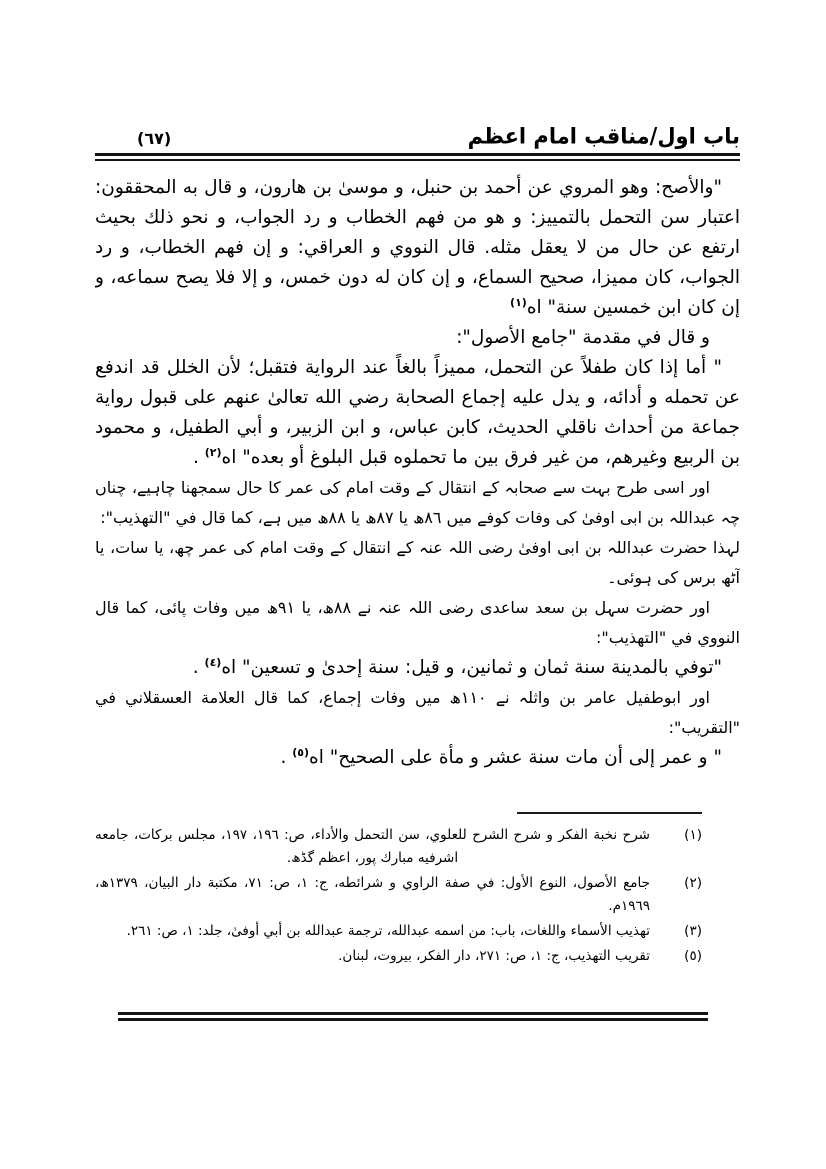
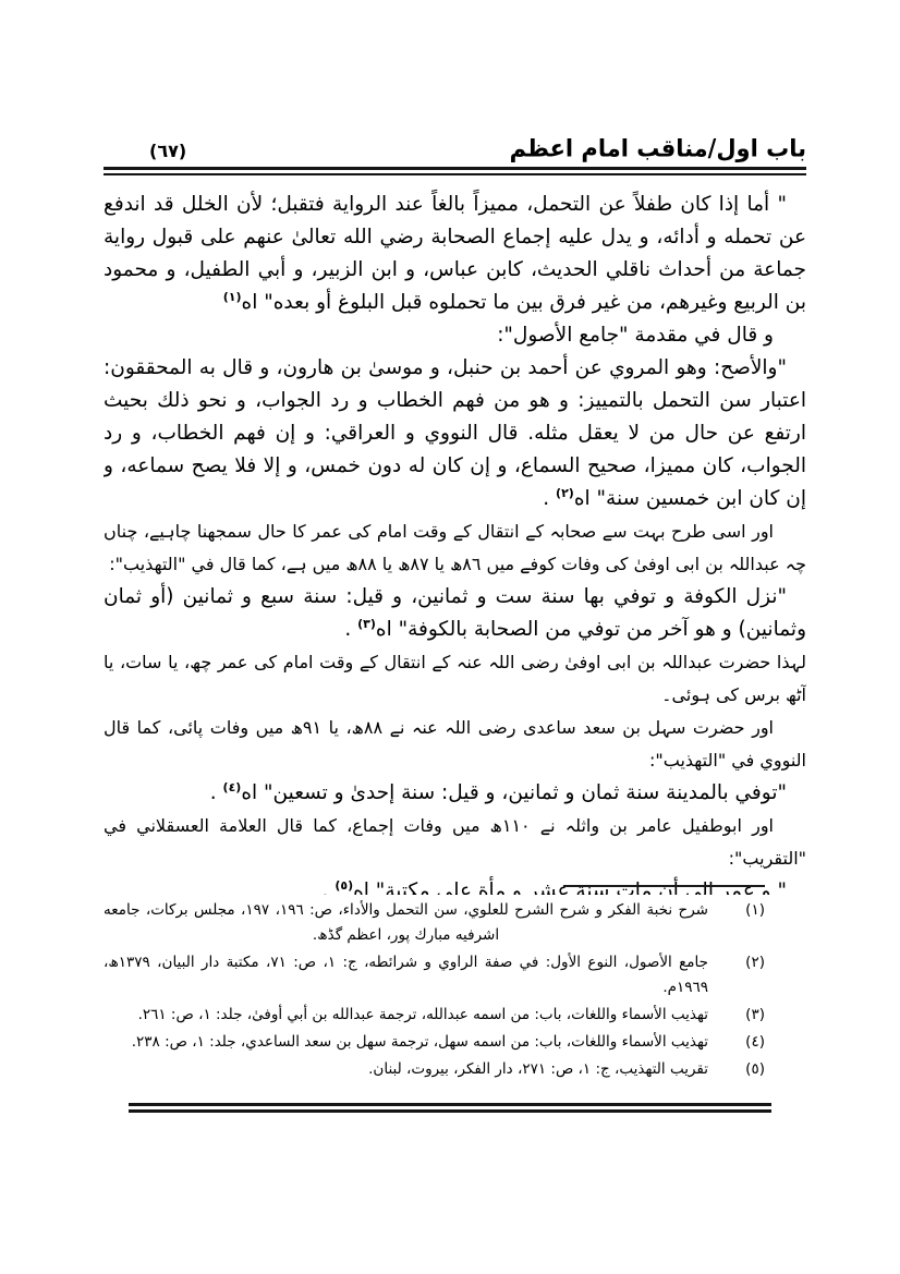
  باب اول/مناقب امام اعظم
  (٦٧)
- "والأصح: وهو المروي عن أحمد بن حنبل، و موسىٰ بن هارون، و قال به المحققون: اعتبار سن التحمل بالتمييز: و هو من فهم الخطاب و رد الجواب، و نحو ذلك بحيث ارتفع عن حال من لا يعقل مثله. قال النووي و العراقي: و إن فهم الخطاب، و رد الجواب، كان مميزا، صحيح السماع، و إن كان له دون خمس، و إلا فلا يصح سماعه، و إن كان ابن خمسين سنة" اه(١)
+ " أما إذا كان طفلاً عن التحمل، مميزاً بالغاً عند الرواية فتقبل؛ لأن الخلل قد اندفع عن تحمله و أدائه، و يدل عليه إجماع الصحابة رضي الله تعالىٰ عنهم على قبول رواية جماعة من أحداث ناقلي الحديث، كابن عباس، و ابن الزبير، و أبي الطفيل، و محمود بن الربيع وغيرهم، من غير فرق بين ما تحملوه قبل البلوغ أو بعده" اه(١)
  و قال في مقدمة "جامع الأصول":
- " أما إذا كان طفلاً عن التحمل، مميزاً بالغاً عند الرواية فتقبل؛ لأن الخلل قد اندفع عن تحمله و أدائه، و يدل عليه إجماع الصحابة رضي الله تعالىٰ عنهم على قبول رواية جماعة من أحداث ناقلي الحديث، كابن عباس، و ابن الزبير، و أبي الطفيل، و محمود بن الربيع وغيرهم، من غير فرق بين ما تحملوه قبل البلوغ أو بعده" اه(٢) .
+ "والأصح: وهو المروي عن أحمد بن حنبل، و موسىٰ بن هارون، و قال به المحققون: اعتبار سن التحمل بالتمييز: و هو من فهم الخطاب و رد الجواب، و نحو ذلك بحيث ارتفع عن حال من لا يعقل مثله. قال النووي و العراقي: و إن فهم الخطاب، و رد الجواب، كان مميزا، صحيح السماع، و إن كان له دون خمس، و إلا فلا يصح سماعه، و إن كان ابن خمسين سنة" اه(٢) .
  اور اسی طرح بہت سے صحابہ کے انتقال کے وقت امام کی عمر کا حال سمجھنا چاہیے، چناں چہ عبداللہ بن ابی اوفیٰ کی وفات کوفے میں ٨٦ھ یا ٨٧ھ یا ٨٨ھ میں ہے، کما قال في "التهذيب":
+ "نزل الكوفة و توفي بها سنة ست و ثمانين، و قيل: سنة سبع و ثمانين (أو ثمان وثمانين) و هو آخر من توفي من الصحابة بالكوفة" اه(٣) .
  لہذا حضرت عبداللہ بن ابی اوفیٰ رضی اللہ عنہ کے انتقال کے وقت امام کی عمر چھ، یا سات، یا آٹھ برس کی ہوئی۔
  اور حضرت سہل بن سعد ساعدی رضی اللہ عنہ نے ٨٨ھ، یا ٩١ھ میں وفات پائی، کما قال النووي في "التهذيب":
  "توفي بالمدينة سنة ثمان و ثمانين، و قيل: سنة إحدىٰ و تسعين" اه(٤) .
  اور ابوطفیل عامر بن واثلہ نے ١١٠ھ میں وفات إجماع، کما قال العلامة العسقلاني في "التقريب":
- " و عمر إلى أن مات سنة عشر و مأة على الصحيح" اه(٥) .
+ " و عمر إلى أن مات سنة عشر و مأة على مكتبة" اه(٥) .
  (١)
  شرح نخبة الفكر و شرح الشرح للعلوي، سن التحمل والأداء، ص: ١٩٦، ١٩٧، مجلس بركات، جامعه اشرفيه مبارك پور، اعظم گڈھ.
  (٢)
  جامع الأصول، النوع الأول: في صفة الراوي و شرائطه، ج: ١، ص: ٧١، مكتبة دار البيان، ١٣٧٩ھ، ١٩٦٩م.
  (٣)
  تهذيب الأسماء واللغات، باب: من اسمه عبدالله، ترجمة عبدالله بن أبي أوفىٰ، جلد: ١، ص: ٢٦١.
+ (٤)
+ تهذيب الأسماء واللغات، باب: من اسمه سهل، ترجمة سهل بن سعد الساعدي، جلد: ١، ص: ٢٣٨.
  (٥)
  تقريب التهذيب، ج: ١، ص: ٢٧١، دار الفكر، بيروت، لبنان.
